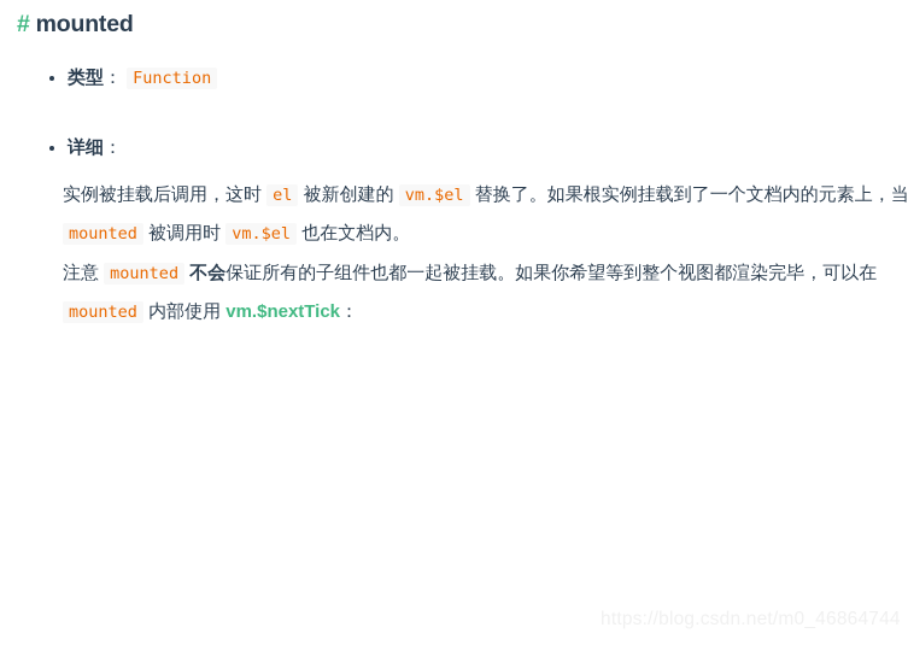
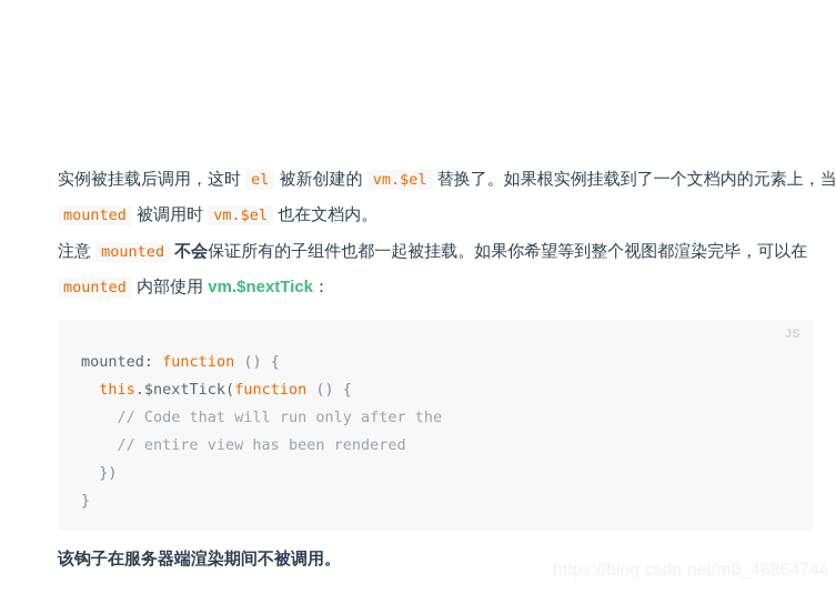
- # mounted
- 类型： Function
- 详细：
  实例被挂载后调用，这时 el 被新创建的 vm.$el 替换了。如果根实例挂载到了一个文档内的元素上，当 mounted 被调用时 vm.$el 也在文档内。
  注意 mounted 不会保证所有的子组件也都一起被挂载。如果你希望等到整个视图都渲染完毕，可以在 mounted 内部使用 vm.$nextTick：
+ JS
+ mounted: function () { this.$nextTick(function () { // Code that will run only after the // entire view has been rendered }) }
+ 该钩子在服务器端渲染期间不被调用。
